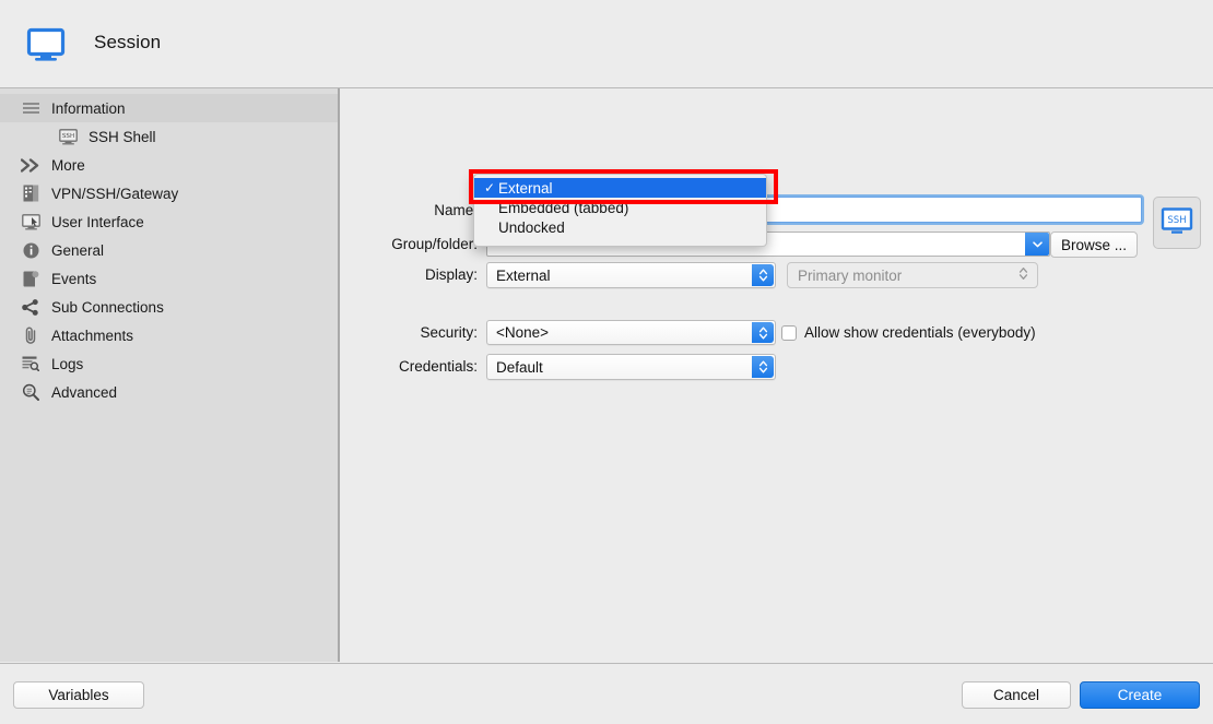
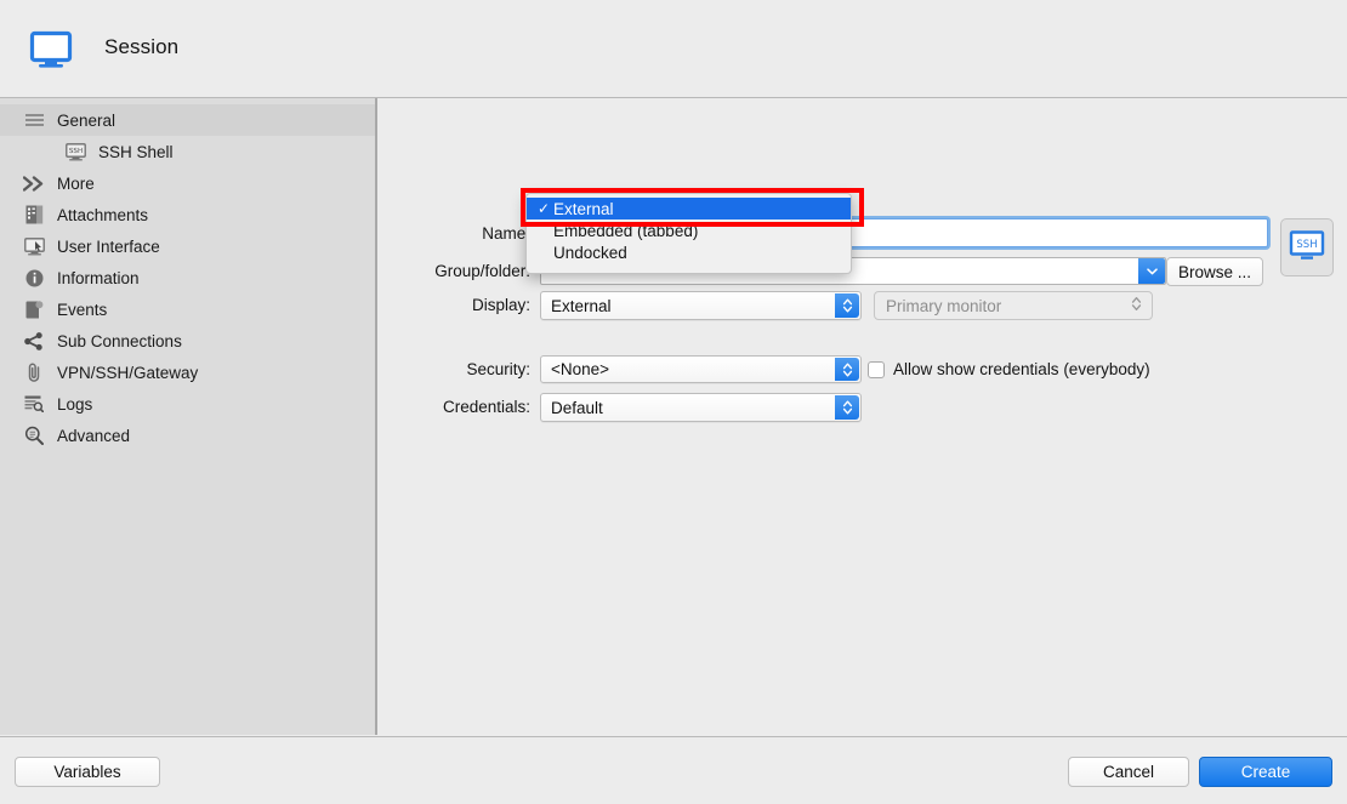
  Session
- Information
+ General
  SSH Shell
  More
- VPN/SSH/Gateway
+ Attachments
  User Interface
- General
+ Information
  Events
  Sub Connections
- Attachments
+ VPN/SSH/Gateway
  Logs
  Advanced
  Name
  Group/folder
  Browse ...
  SSH
  Display:
  External
  Primary monitor
  Security:
  <None>
  Allow show credentials (everybody)
  Credentials:
  Default
  ✓
  External
  Embedded (tabbed)
  Undocked
  Variables
  Cancel
  Create
